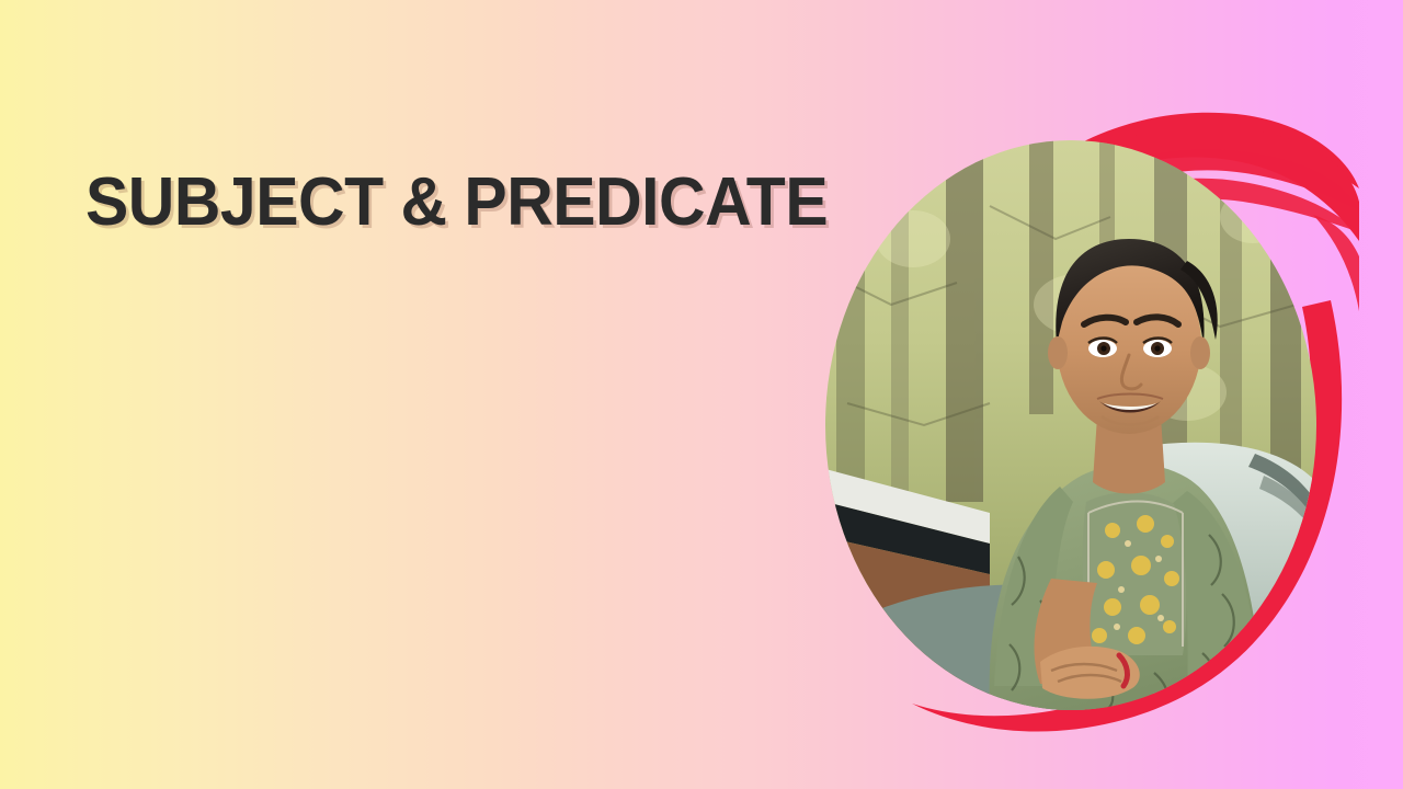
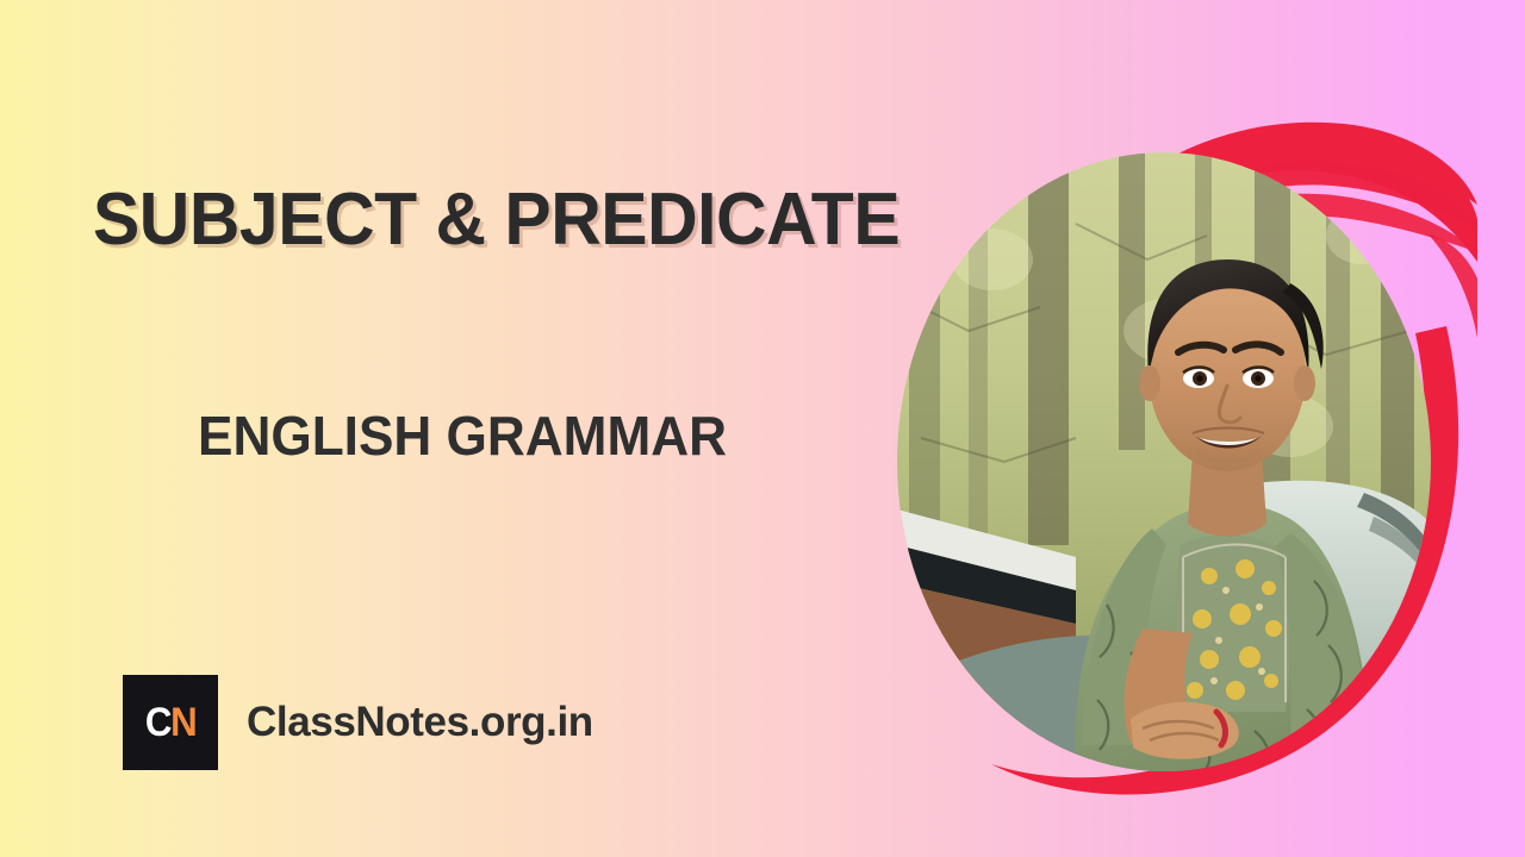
  SUBJECT & PREDICATE
+ ENGLISH GRAMMAR
+ CN
+ ClassNotes.org.in
